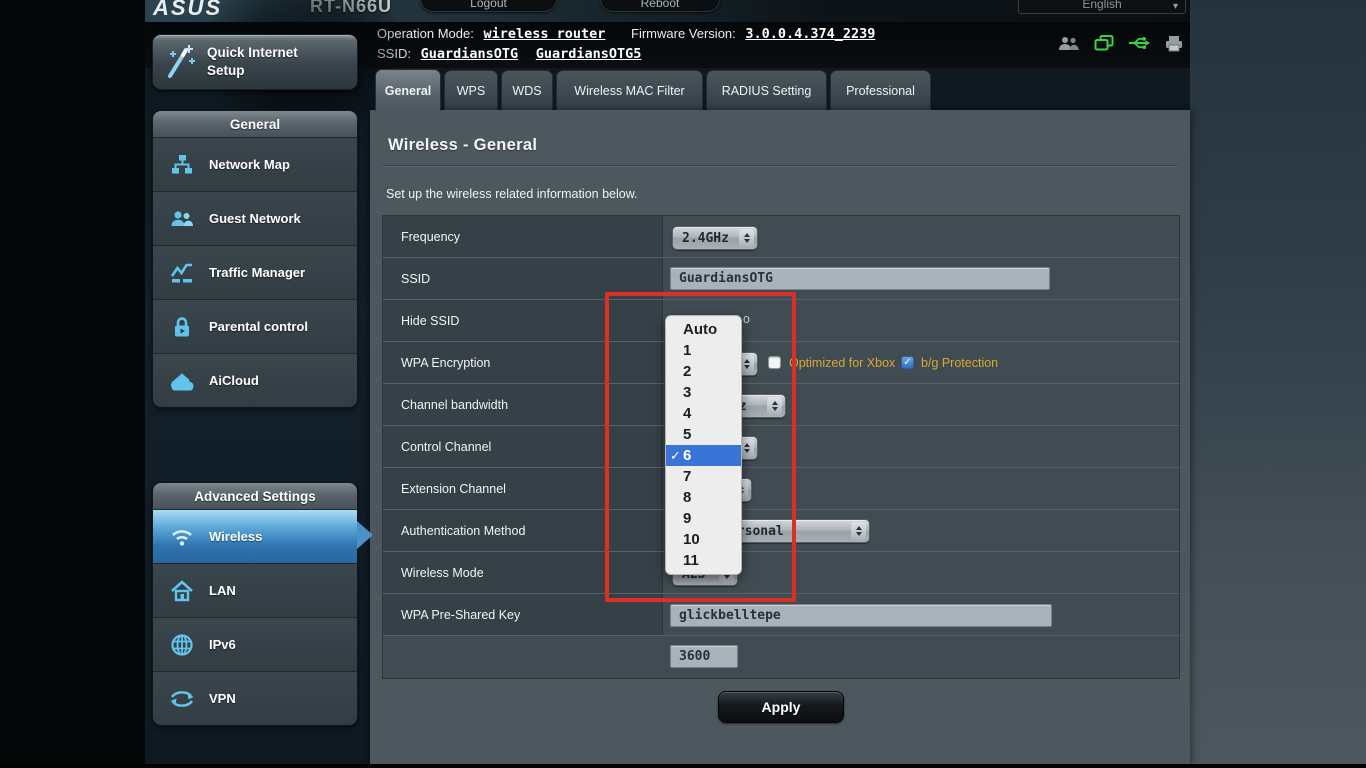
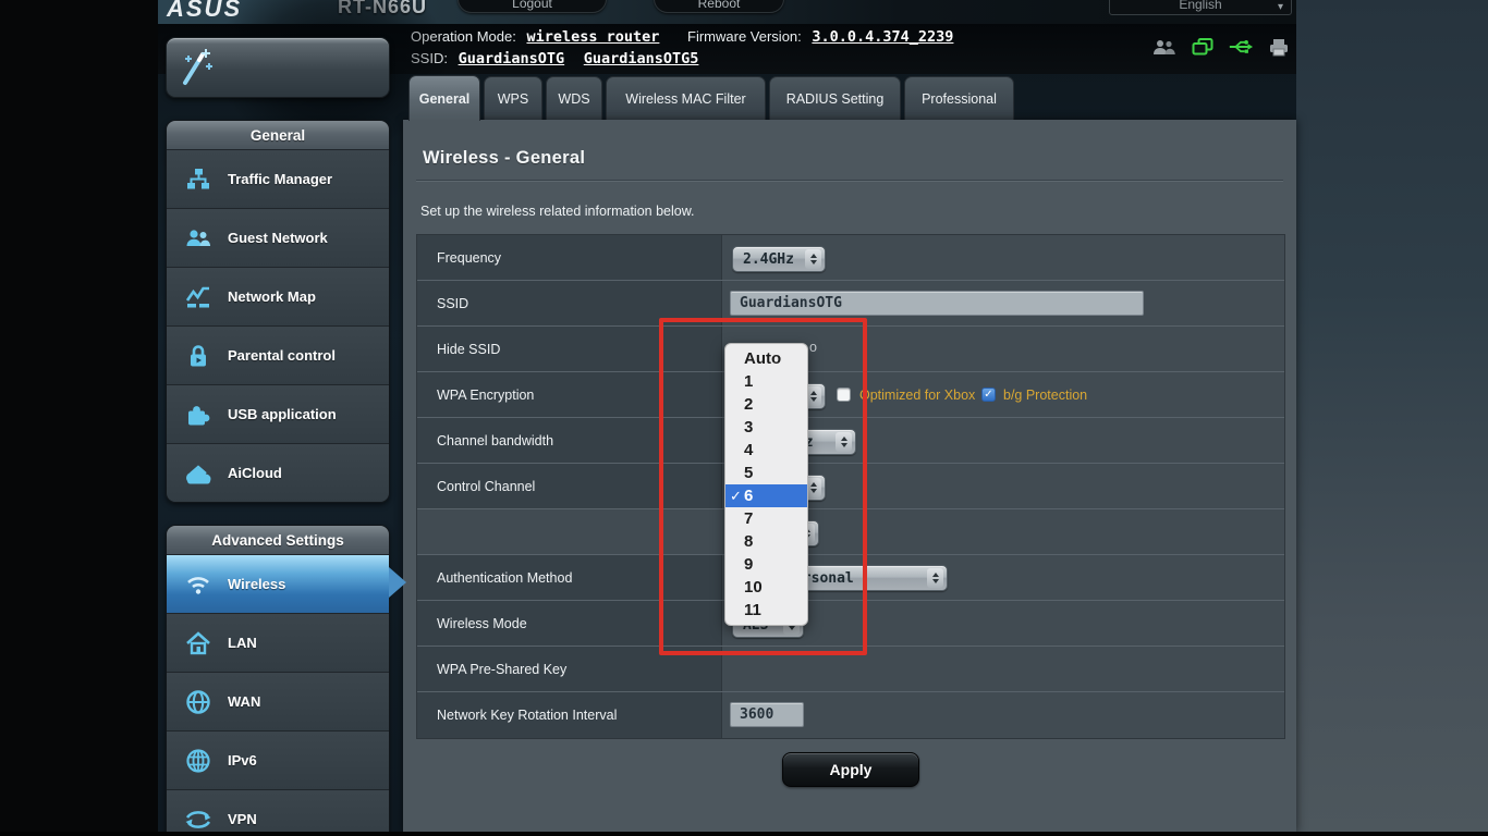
  ASU
  Logout
  Reboot
  English
  ▾
  tion Mode: wireless router Firmware Version: 3.0.0.4.374_2239
  GuardiansOTG GuardiansOTG5
- Quick Internet Setup
  General
- Network Map
+ Traffic Manager
  Guest Network
- Traffic Manager
+ Network Map
  Parental control
+ USB application
  AiCloud
  Advanced Settings
  Wireless
  LAN
+ WAN
  IPv6
  VPN
  General
  WPS
  WDS
  Wireless MAC Filter
  RADIUS Setting
  Professional
  Wireless - General
  Set up the wireless related information below.
  Frequency
  SSID
  Hide SSID
  WPA Encryption
  Channel bandwidth
  Control Channel
- Extension Channel
  Authentication Method
  Wireless Mode
  WPA Pre-Shared Key
+ Network Key Rotation Interval
  2.4GHz
  GuardiansOTG
  o
  Optimized for Xbox
  ✓
  b/g Protection
- glickbelltepe
  3600
  Apply
  Auto
  1
  2
  3
  4
  5
  ✓
  6
  7
  8
  9
  10
  11
